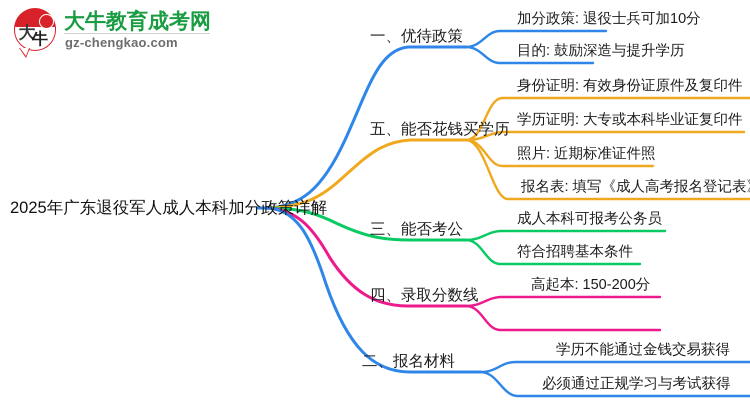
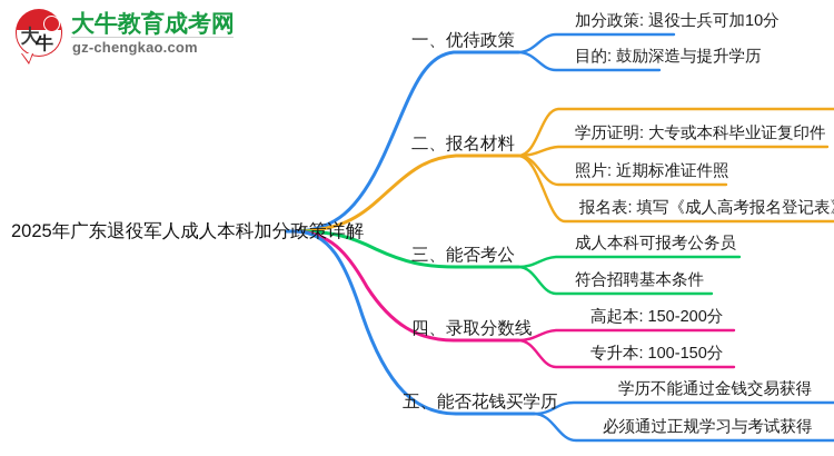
  大
  牛
  大牛教育成考网
  gz-chengkao.com
  2025年广东退役军人成人本科加分政策详解
  一、优待政策
- 五、能否花钱买学历
+ 二、报名材料
  三、能否考公
  四、录取分数线
- 二、报名材料
+ 五、能否花钱买学历
  加分政策: 退役士兵可加10分
  目的: 鼓励深造与提升学历
- 身份证明: 有效身份证原件及复印件
  学历证明: 大专或本科毕业证复印件
  照片: 近期标准证件照
  报名表: 填写《成人高考报名登记表
  成人本科可报考公务员
  符合招聘基本条件
  高起本: 150-200分
+ 专升本: 100-150分
  学历不能通过金钱交易获得
  必须通过正规学习与考试获得
